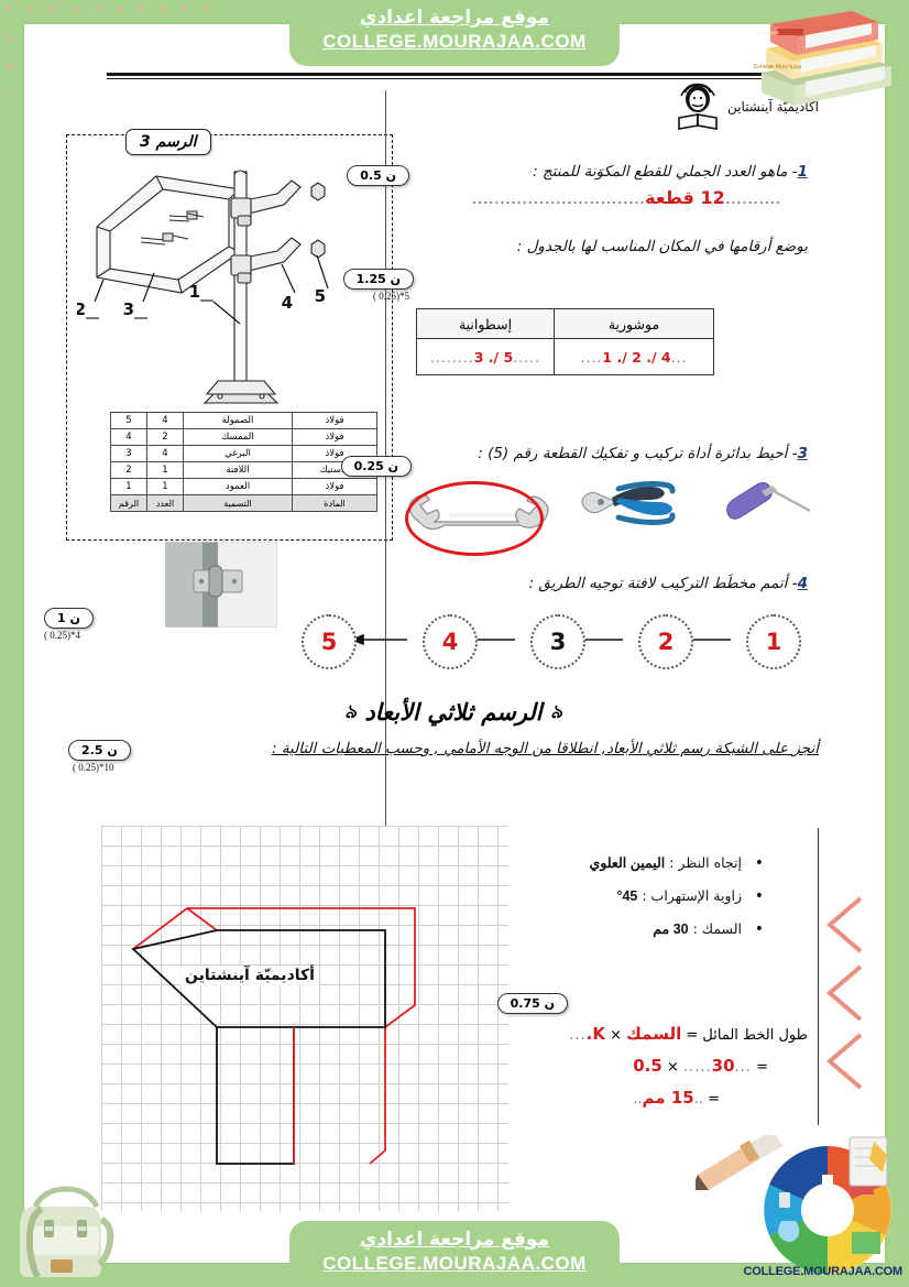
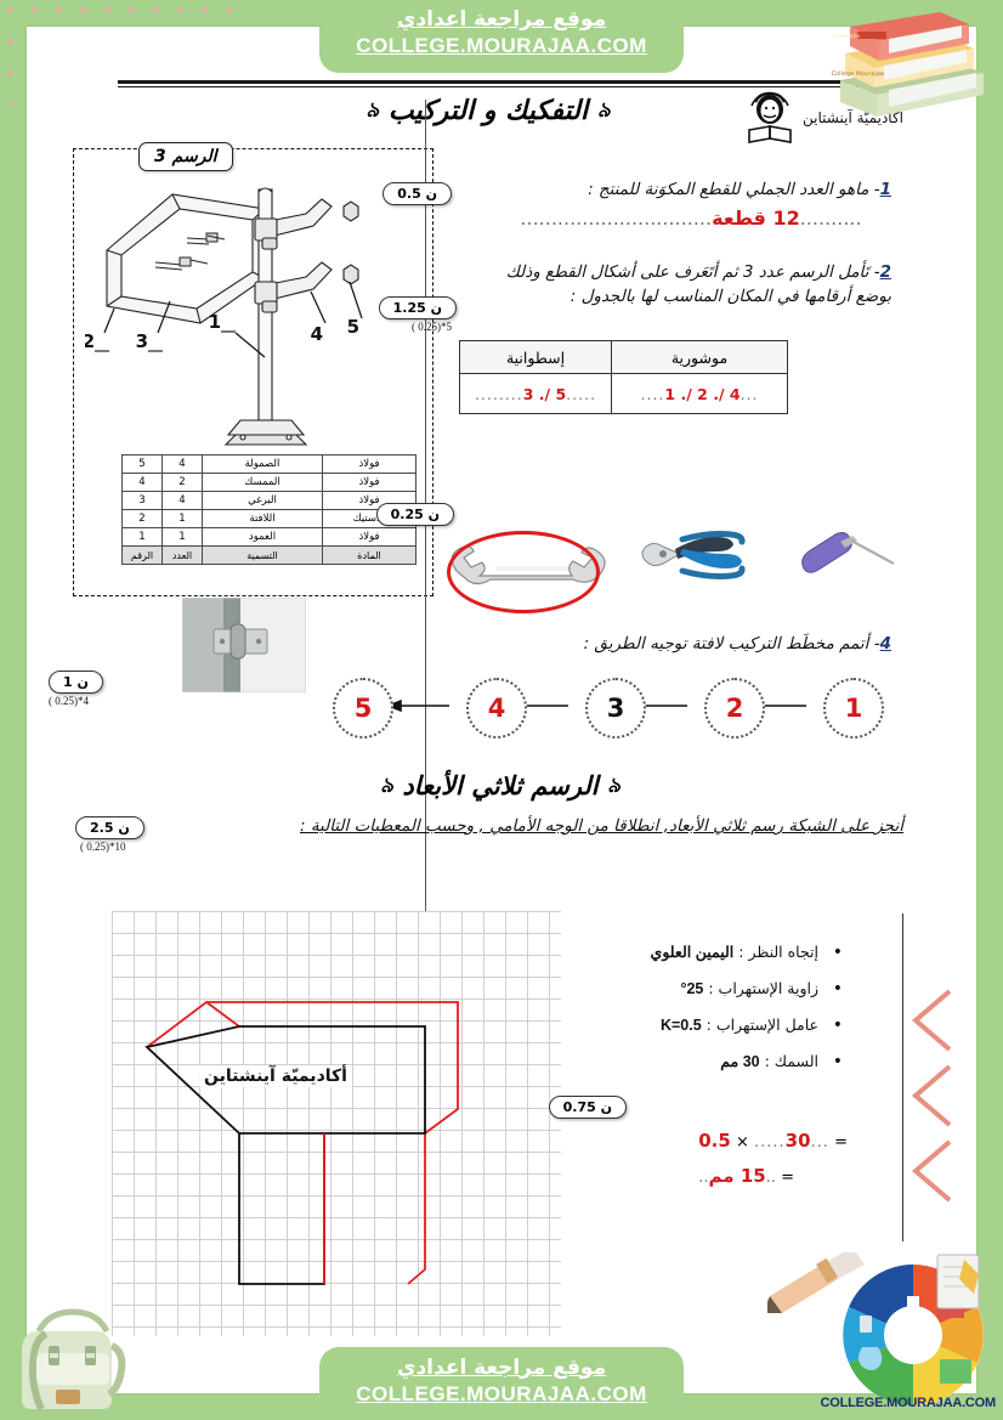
  أكاديميّة آينشتاين
+ ৯ التفكيك و التركيب ৯
  الرسم 3
  2
  3
  4
  5
  1
  فولاذ	الصمولة	4	5
  فولاذ	الممسك	2	4
  فولاذ	البرغي	4	3
  ستيك	اللافتة	1	2
  فولاذ	العمود	1	1
  المادة	التسمية	العدد	الرقم
  1- ماهو العدد الجملي للقطع المكوَنة للمنتج :
  ..........12 قطعة...............................
  ن 0.5
+ 2- تَأمل الرسم عدد 3 ثم أتَعَرف على أشكال القطع وذلك
  بوضع أرقامها في المكان المناسب لها بالجدول :
  ن 1.25
  5*(0.25 )
  موشورية	إسطوانية
  ...4 /. 2 /. 1....	.....5 /. 3........
- 3- أحيط بدائرة أداة تركيب و تفكيك القطعة رقم (5) :
  ن 0.25
  4- أتمم مخطَط التركيب لافتة توجيه الطريق :
  ن 1
  4*(0.25 )
  1
  2
  3
  4
  5
  ৯ الرسم ثلاثي الأبعاد ৯
  أنجز على الشبكة رسم ثلاثي الأبعاد, انطلاقا من الوجه الأمامي , وحسب المعطيات التالية :
  ن 2.5
  10*(0.25 )
  أكاديميّة آينشتاين
  إتجاه النظر : اليمين العلوي
- زاوية الإستهراب : 45°
+ زاوية الإستهراب : 25°
+ عامل الإستهراب : K=0.5
  السمك : 30 مم
  ن 0.75
- طول الخط المائل = السمك × K....
  = ...30..... × 0.5
  = ..15 مم..
  موقع مراجعة اعدادي
  COLLEGE.MOURAJAA.COM
  موقع مراجعة اعدادي
  COLLEGE.MOURAJAA.COM
  COLLEGE.MOURAJAA.COM
